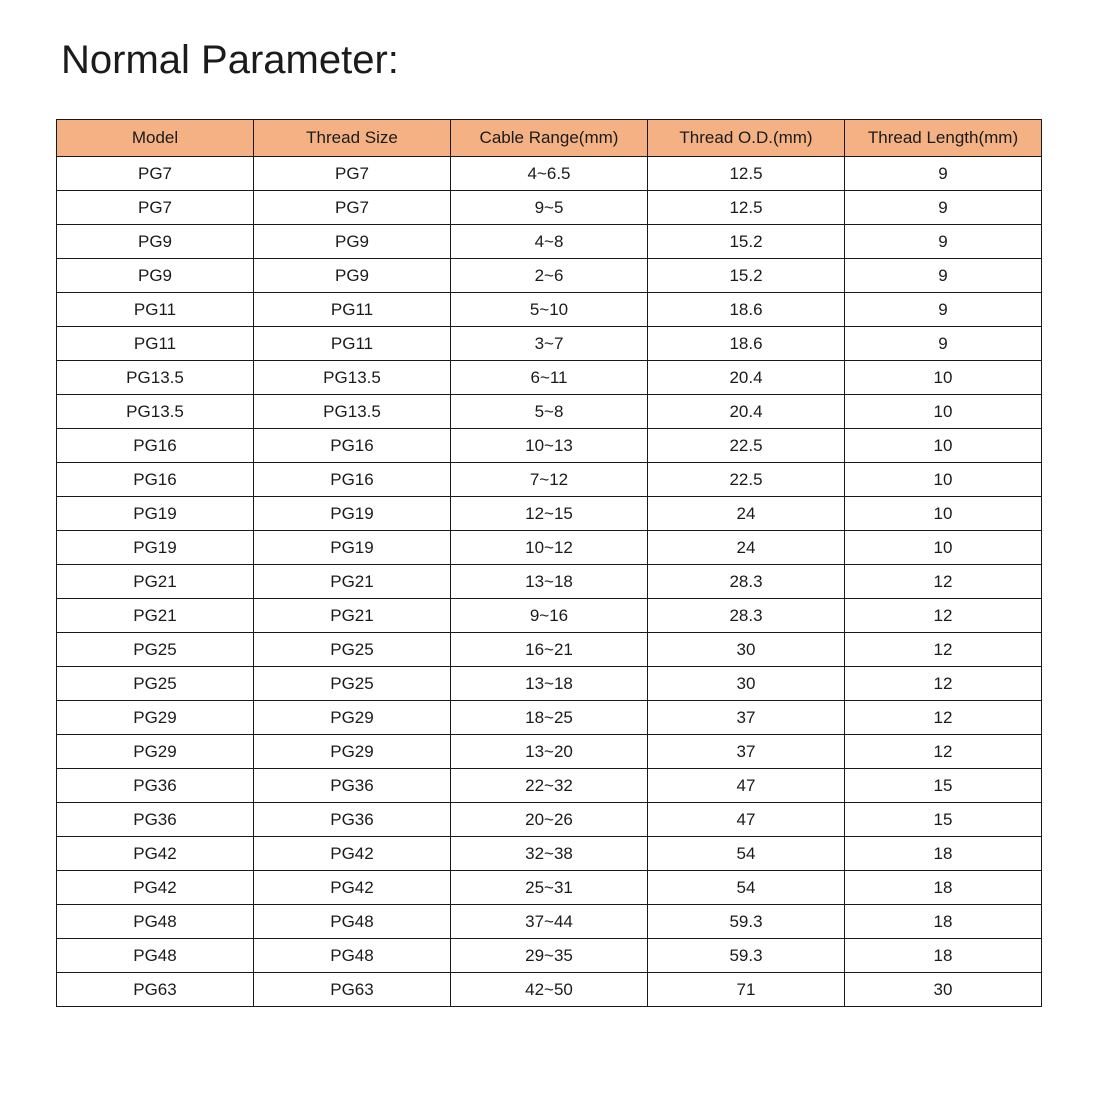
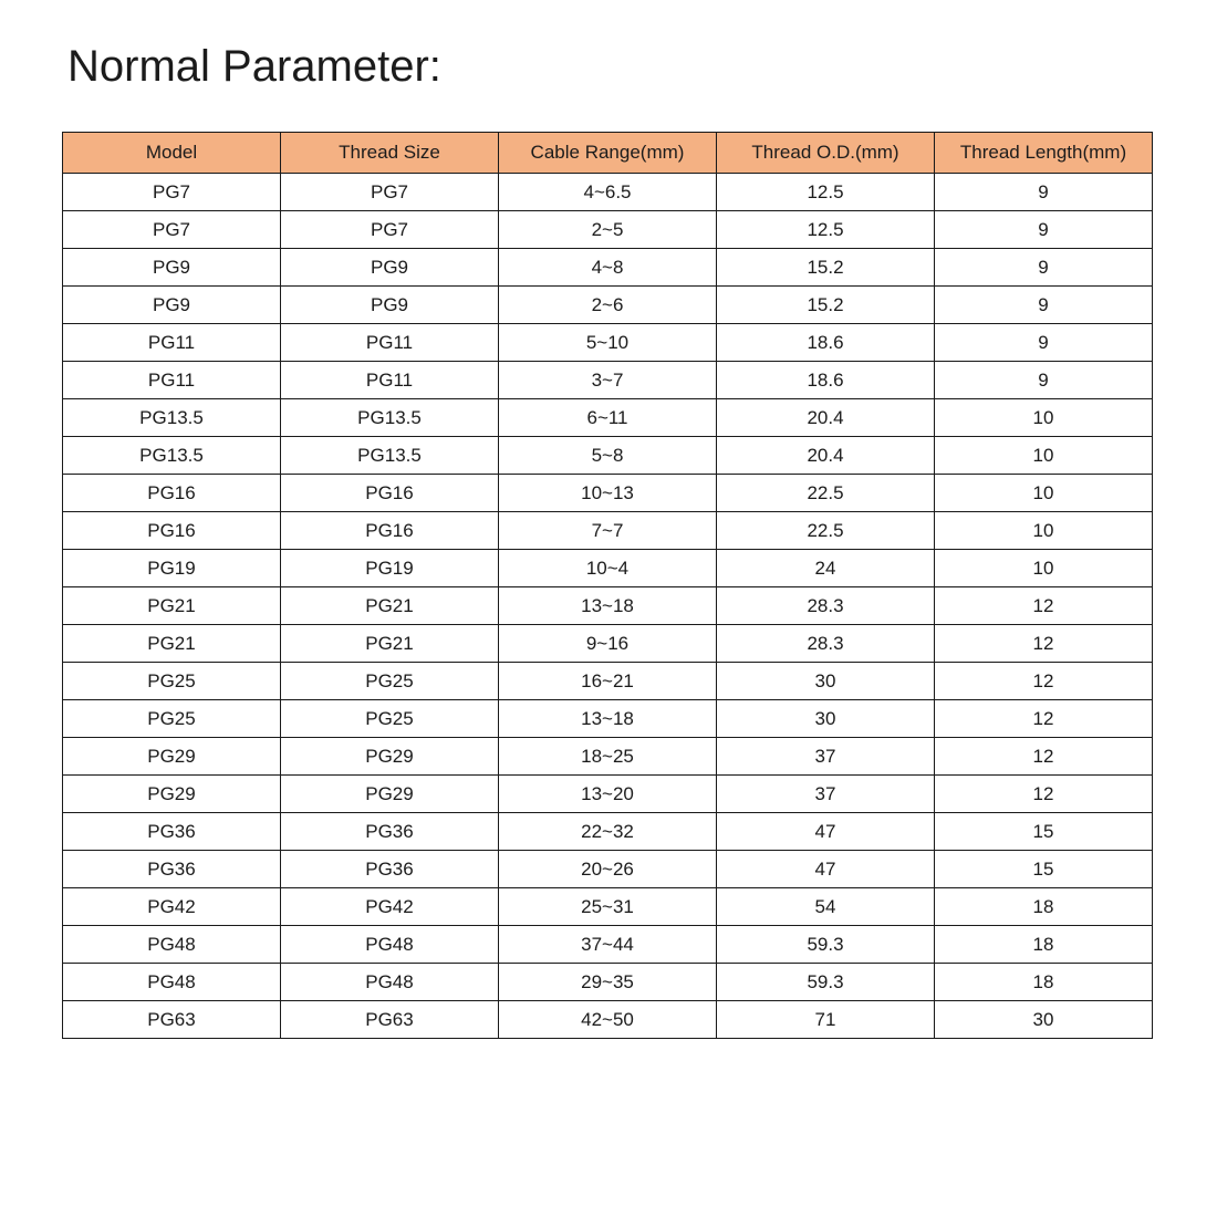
  Normal Parameter:
  Model	Thread Size	Cable Range(mm)	Thread O.D.(mm)	Thread Length(mm)
  PG7	PG7	4~6.5	12.5	9
- PG7	PG7	9~5	12.5	9
+ PG7	PG7	2~5	12.5	9
  PG9	PG9	4~8	15.2	9
  PG9	PG9	2~6	15.2	9
  PG11	PG11	5~10	18.6	9
  PG11	PG11	3~7	18.6	9
  PG13.5	PG13.5	6~11	20.4	10
  PG13.5	PG13.5	5~8	20.4	10
  PG16	PG16	10~13	22.5	10
- PG16	PG16	7~12	22.5	10
+ PG16	PG16	7~7	22.5	10
- PG19	PG19	12~15	24	10
- PG19	PG19	10~12	24	10
+ PG19	PG19	10~4	24	10
  PG21	PG21	13~18	28.3	12
  PG21	PG21	9~16	28.3	12
  PG25	PG25	16~21	30	12
  PG25	PG25	13~18	30	12
  PG29	PG29	18~25	37	12
  PG29	PG29	13~20	37	12
  PG36	PG36	22~32	47	15
  PG36	PG36	20~26	47	15
- PG42	PG42	32~38	54	18
  PG42	PG42	25~31	54	18
  PG48	PG48	37~44	59.3	18
  PG48	PG48	29~35	59.3	18
  PG63	PG63	42~50	71	30
